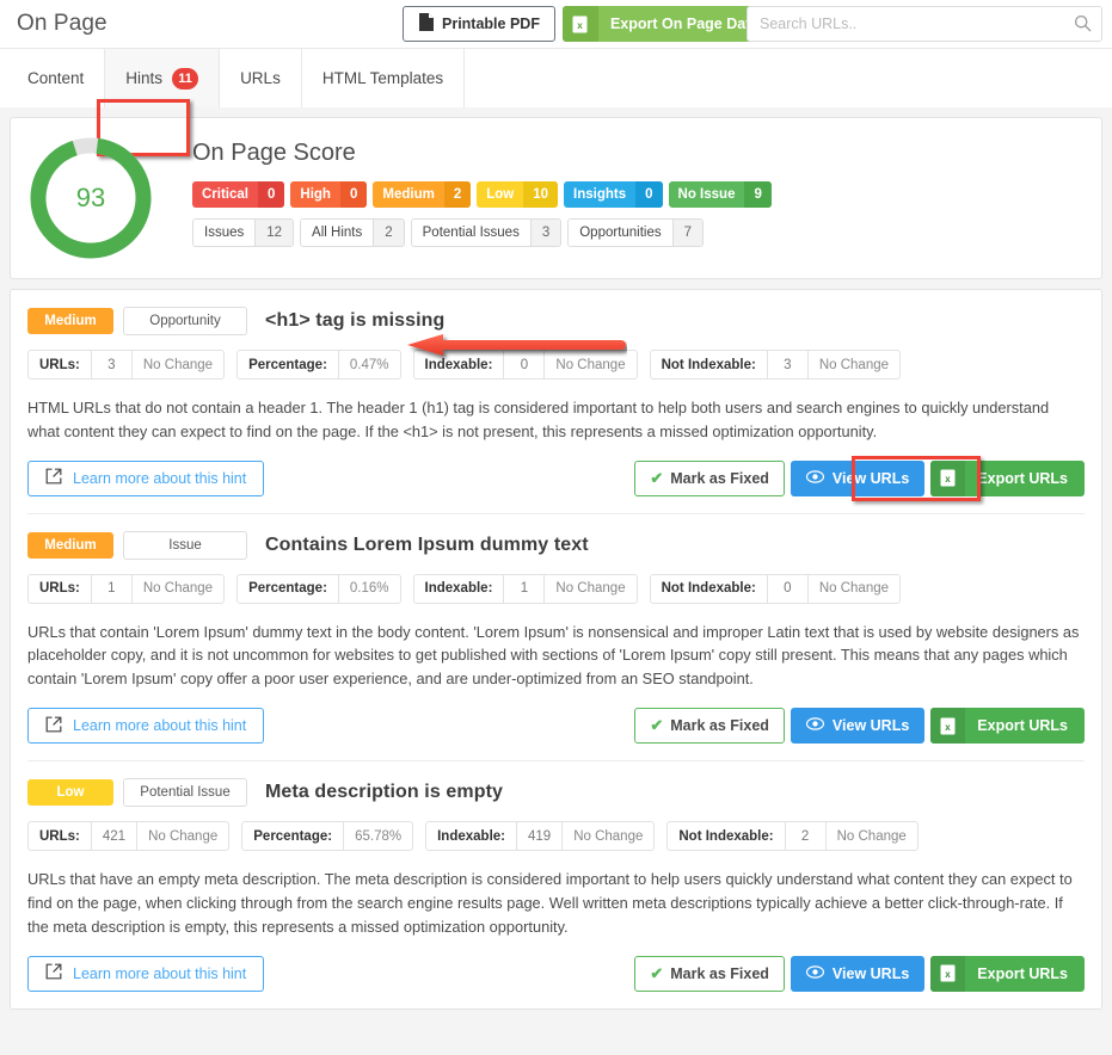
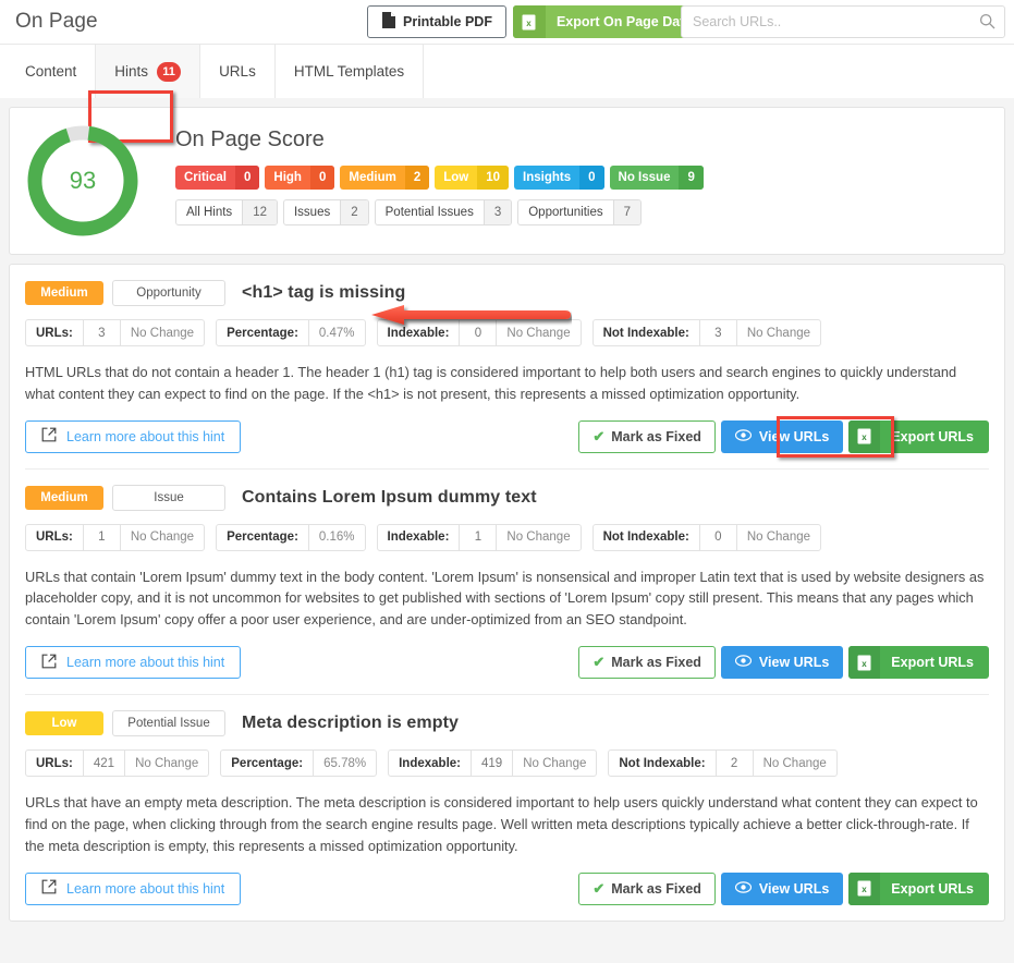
  On Page
  Printable PDF
  x
  Export On Page Da
  Search URLs..
  Content
  Hints
  11
  URLs
  HTML Templates
  93
  On Page Score
  Critical
  0
  High
  0
  Medium
  2
  Low
  10
  Insights
  0
  No Issue
  9
- Issues
+ All Hints
  12
- All Hints
+ Issues
  2
  Potential Issues
  3
  Opportunities
  7
  Medium
  Opportunity
  <h1> tag is missing
  URLs:
  3
  No Change
  Percentage:
  0.47%
  Indexable:
  0
  No Change
  Not Indexable:
  3
  No Change
  HTML URLs that do not contain a header 1. The header 1 (h1) tag is considered important to help both users and search engines to quickly understand what content they can expect to find on the page. If the <h1> is not present, this represents a missed optimization opportunity.
  Learn more about this hint
  ✔
  Mark as Fixed
  View URLs
  x
  Export URLs
  Medium
  Issue
  Contains Lorem Ipsum dummy text
  URLs:
  1
  No Change
  Percentage:
  0.16%
  Indexable:
  1
  No Change
  Not Indexable:
  0
  No Change
  URLs that contain 'Lorem Ipsum' dummy text in the body content. 'Lorem Ipsum' is nonsensical and improper Latin text that is used by website designers as placeholder copy, and it is not uncommon for websites to get published with sections of 'Lorem Ipsum' copy still present. This means that any pages which contain 'Lorem Ipsum' copy offer a poor user experience, and are under-optimized from an SEO standpoint.
  Learn more about this hint
  ✔
  Mark as Fixed
  View URLs
  x
  Export URLs
  Low
  Potential Issue
  Meta description is empty
  URLs:
  421
  No Change
  Percentage:
  65.78%
  Indexable:
  419
  No Change
  Not Indexable:
  2
  No Change
  URLs that have an empty meta description. The meta description is considered important to help users quickly understand what content they can expect to find on the page, when clicking through from the search engine results page. Well written meta descriptions typically achieve a better click-through-rate. If the meta description is empty, this represents a missed optimization opportunity.
  Learn more about this hint
  ✔
  Mark as Fixed
  View URLs
  x
  Export URLs
